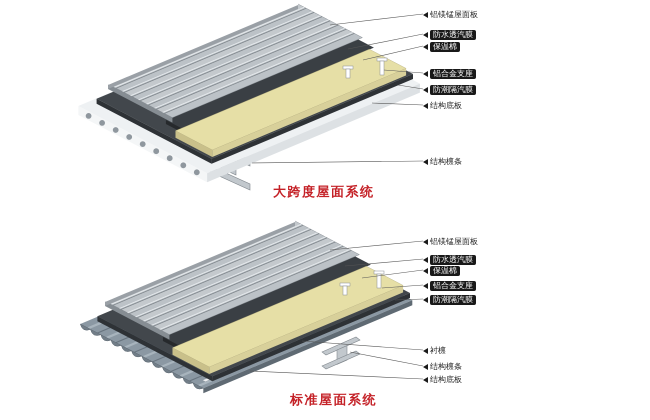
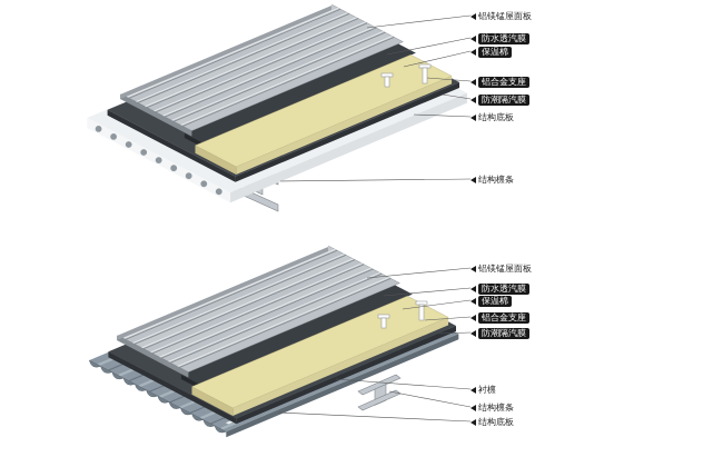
  铝镁锰屋面板
  防水透汽膜
  保温棉
  铝合金支座
  防潮隔汽膜
  结构底板
  结构檩条
  铝镁锰屋面板
  防水透汽膜
  保温棉
  铝合金支座
  防潮隔汽膜
  衬檩
  结构檩条
  结构底板
- 大跨度屋面系统
- 标准屋面系统
